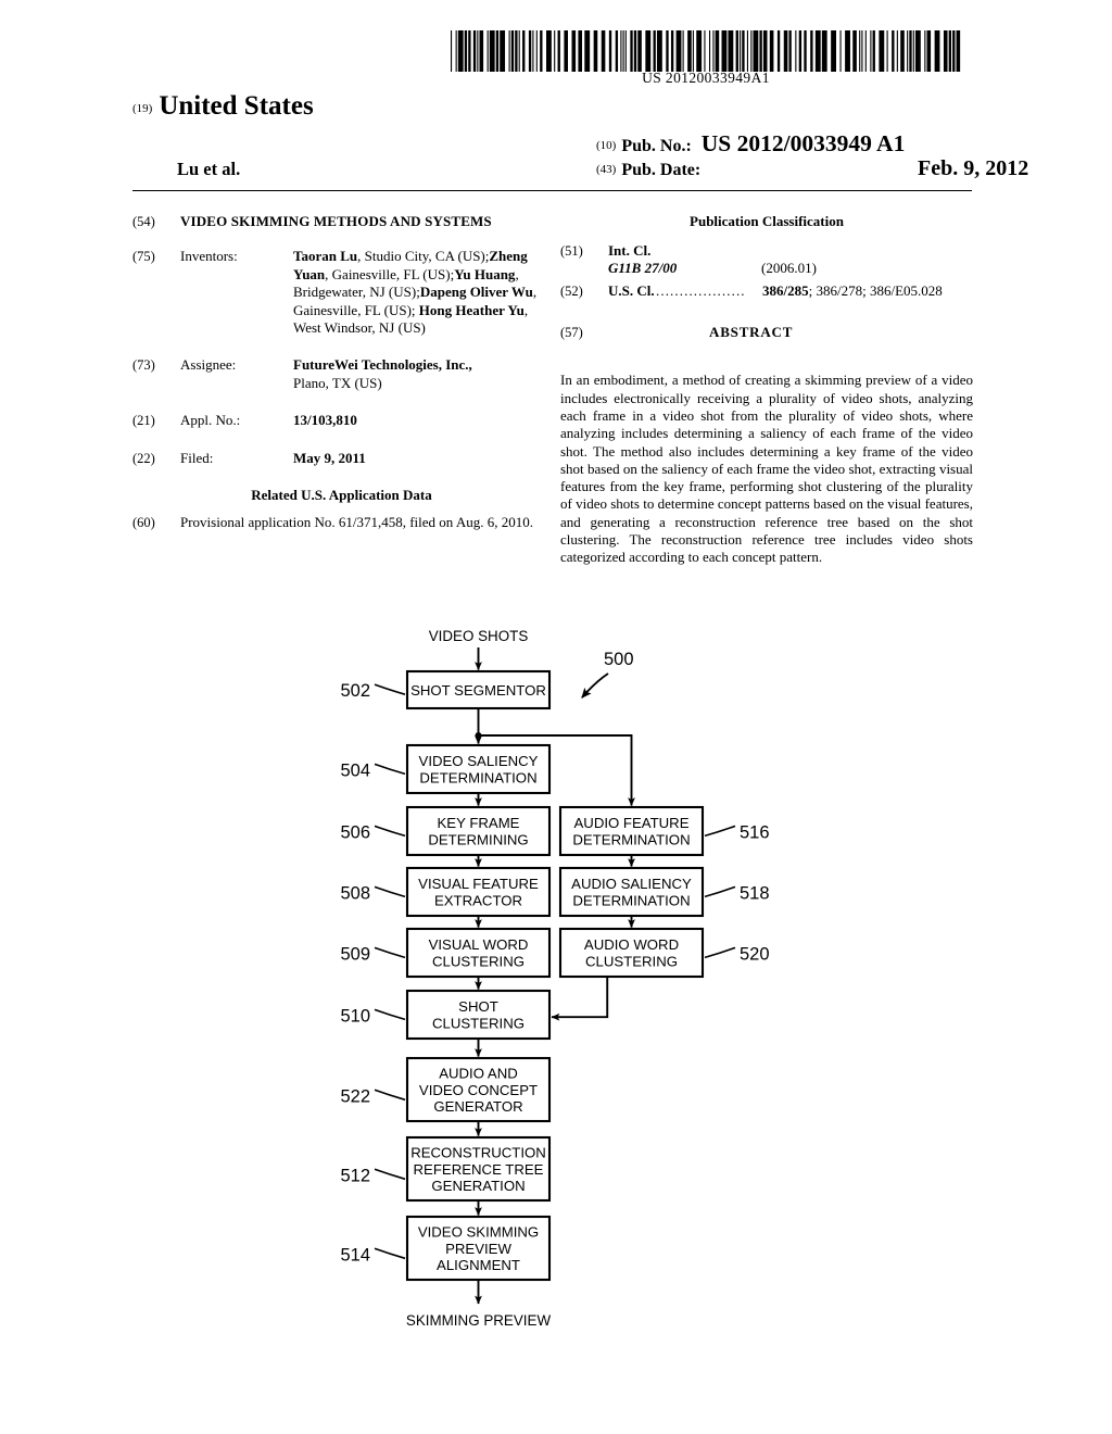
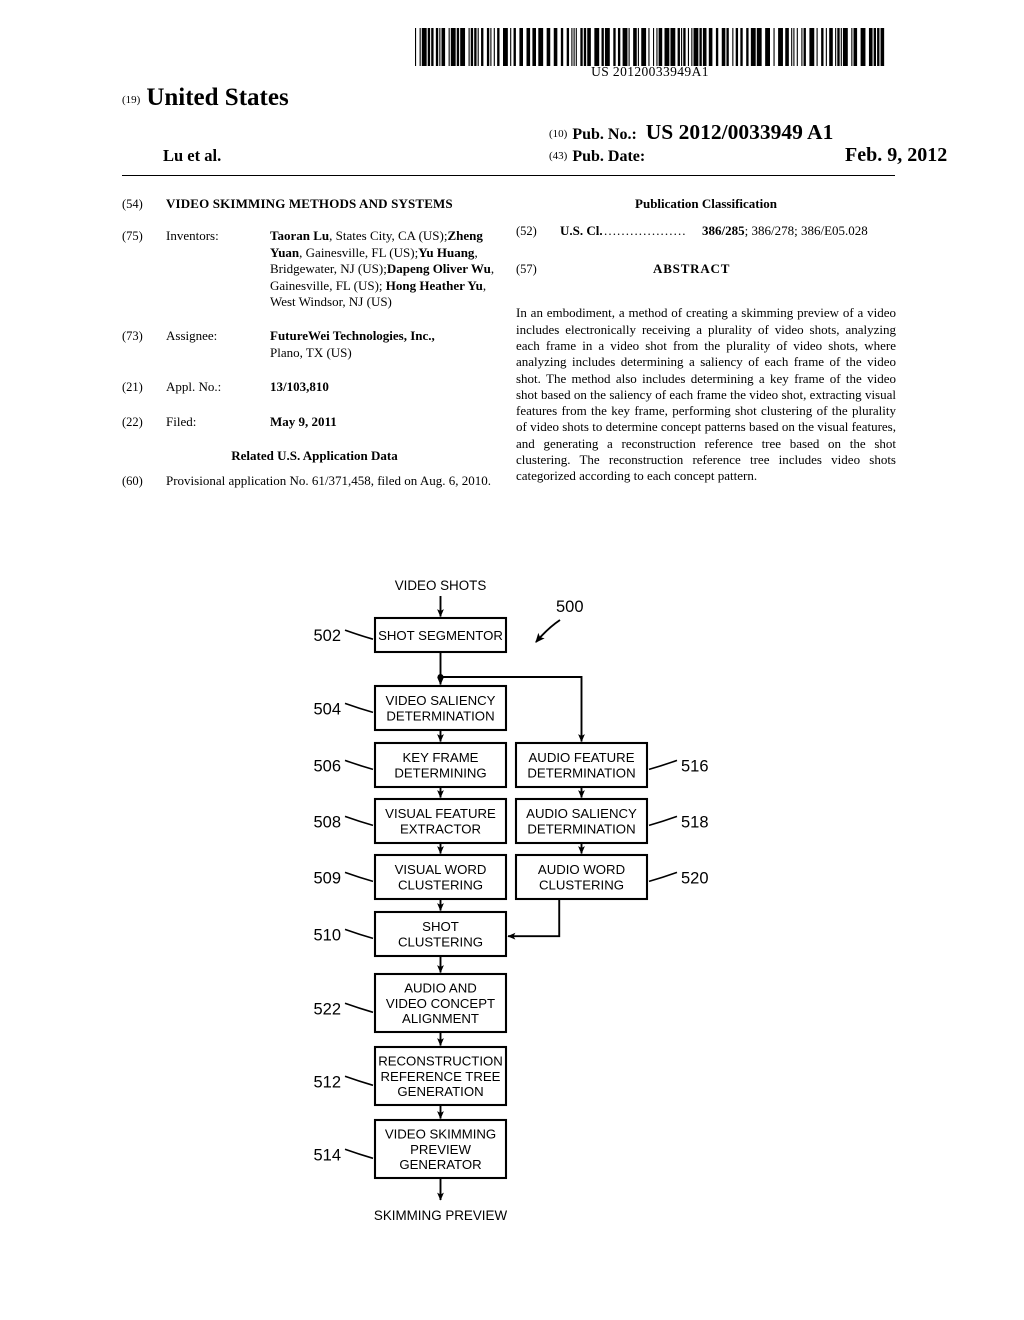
  US 20120033949A1
  (19) United States
  Lu et al.
  (10) Pub. No.: US 2012/0033949 A1
  (43) Pub. Date:
  Feb. 9, 2012
  (54)
  VIDEO SKIMMING METHODS AND SYSTEMS
  (75)
  Inventors:
- Taoran Lu, Studio City, CA (US);Zheng Yuan, Gainesville, FL (US);Yu Huang, Bridgewater, NJ (US);Dapeng Oliver Wu, Gainesville, FL (US); Hong Heather Yu, West Windsor, NJ (US)
+ Taoran Lu, States City, CA (US);Zheng Yuan, Gainesville, FL (US);Yu Huang, Bridgewater, NJ (US);Dapeng Oliver Wu, Gainesville, FL (US); Hong Heather Yu, West Windsor, NJ (US)
  (73)
  Assignee:
  FutureWei Technologies, Inc.,
  Plano, TX (US)
  (21)
  Appl. No.:
  13/103,810
  (22)
  Filed:
  May 9, 2011
  Related U.S. Application Data
  (60)
  Provisional application No. 61/371,458, filed on Aug. 6, 2010.
  Publication Classification
- (51)
- Int. Cl.
- G11B 27/00
- (2006.01)
  (52)
  U.S. Cl.
  ...................
  386/285; 386/278; 386/E05.028
  (57)
  ABSTRACT
  In an embodiment, a method of creating a skimming preview of a video includes electronically receiving a plurality of video shots, analyzing each frame in a video shot from the plurality of video shots, where analyzing includes determining a saliency of each frame of the video shot. The method also includes determining a key frame of the video shot based on the saliency of each frame the video shot, extracting visual features from the key frame, performing shot clustering of the plurality of video shots to determine concept patterns based on the visual features, and generating a reconstruction reference tree based on the shot clustering. The reconstruction reference tree includes video shots categorized according to each concept pattern.
  SHOT SEGMENTOR
  VIDEO SALIENCY
  DETERMINATION
  KEY FRAME
  DETERMINING
  VISUAL FEATURE
  EXTRACTOR
  VISUAL WORD
  CLUSTERING
  SHOT
  CLUSTERING
  AUDIO AND
  VIDEO CONCEPT
- GENERATOR
+ ALIGNMENT
  RECONSTRUCTION
  REFERENCE TREE
  GENERATION
  VIDEO SKIMMING
  PREVIEW
- ALIGNMENT
+ GENERATOR
  AUDIO FEATURE
  DETERMINATION
  AUDIO SALIENCY
  DETERMINATION
  AUDIO WORD
  CLUSTERING
  502
  504
  506
  508
  509
  510
  522
  512
  514
  516
  518
  520
  VIDEO SHOTS
  SKIMMING PREVIEW
  500
